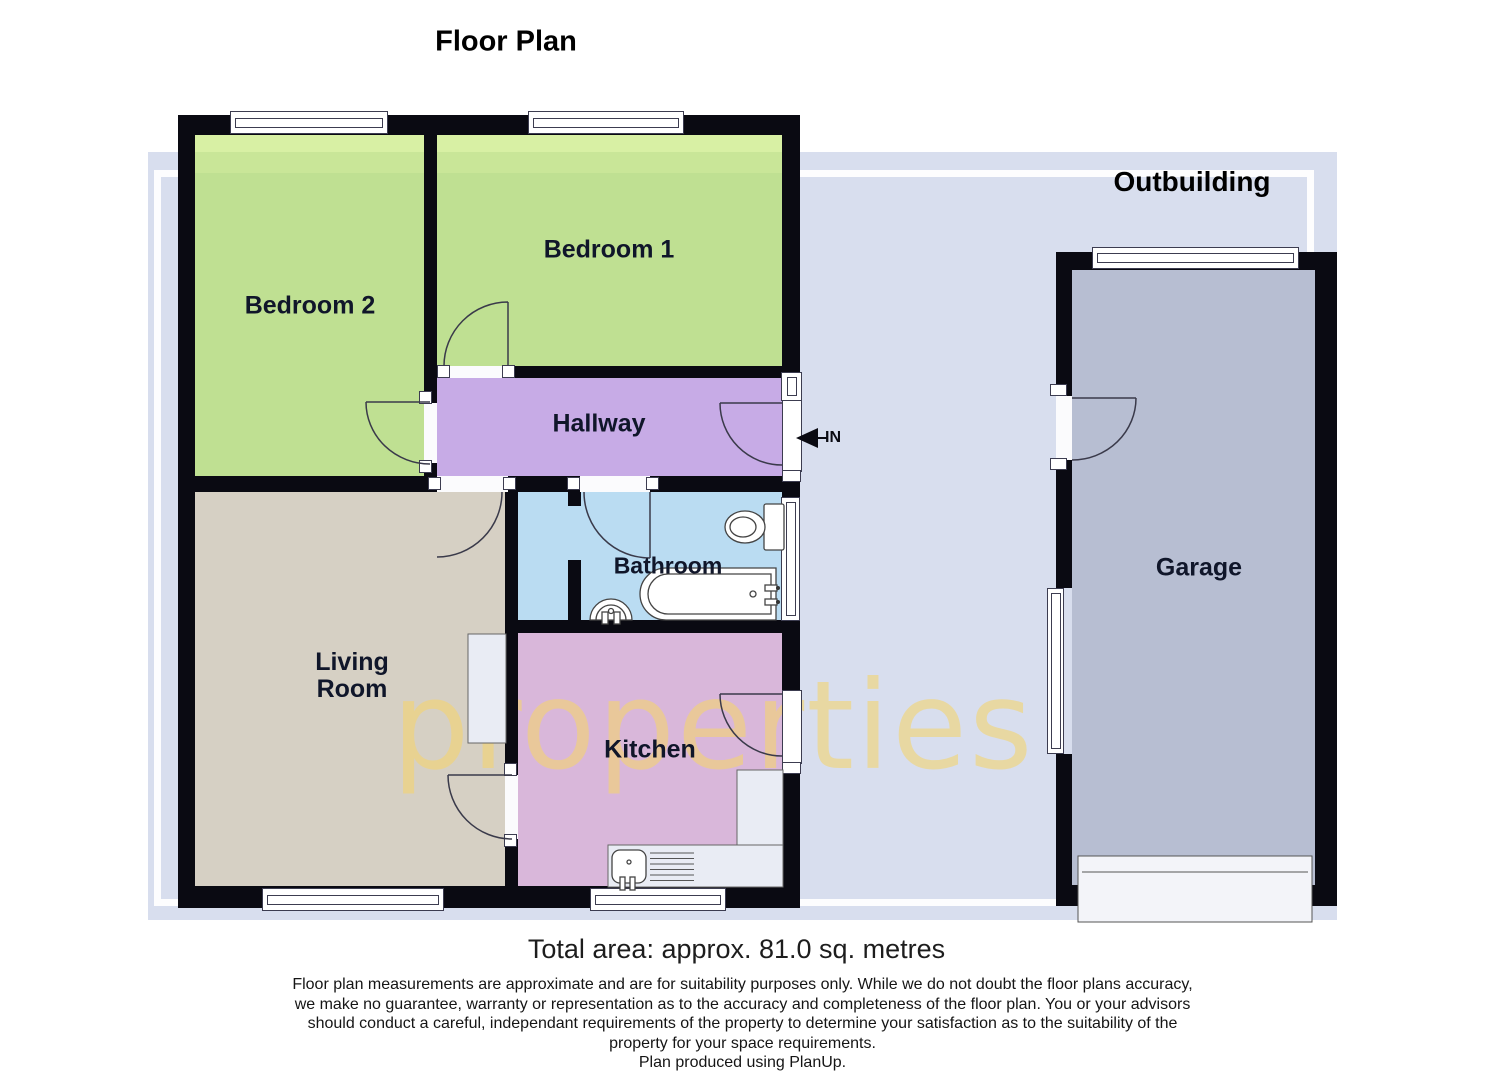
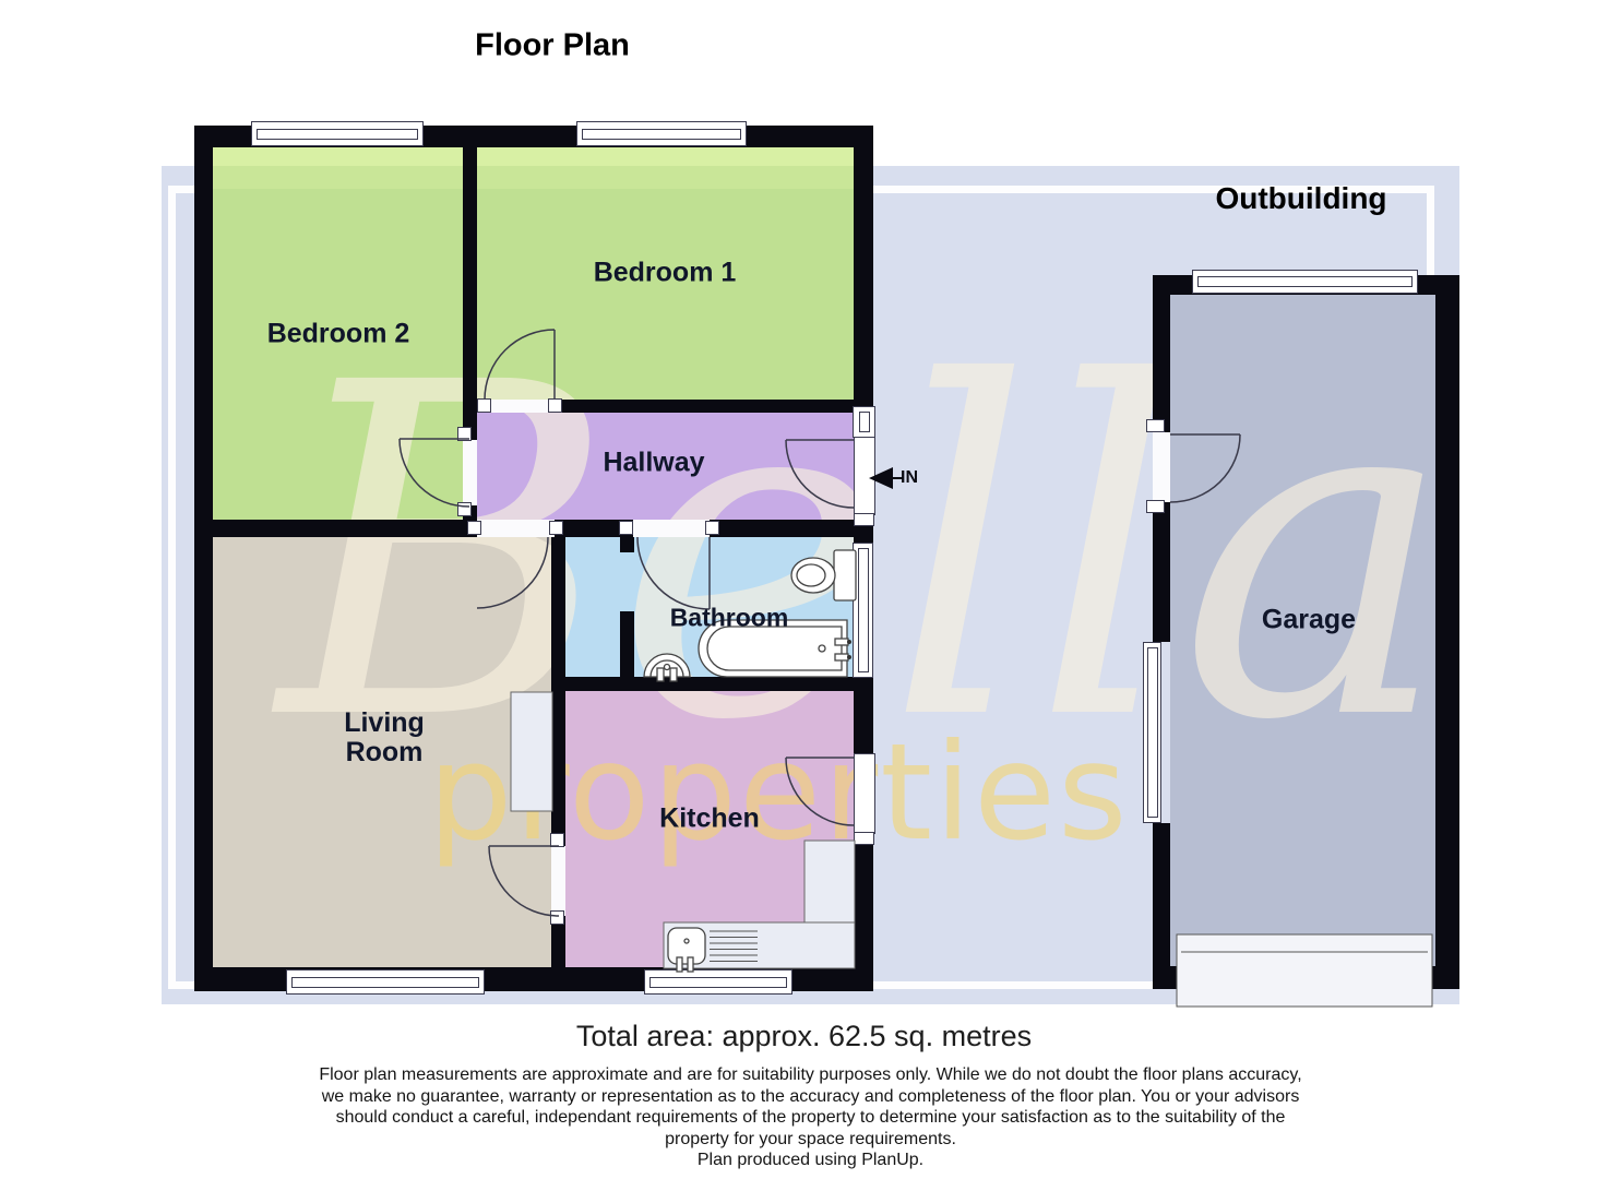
+ Bella
  poperties
  Floor Plan
  Bedroom 2
  Bedroom 1
  Hallway
  Bathroom
  Living
  Room
  Kitchen
  Garage
  Outbuilding
  IN
- Total area: approx. 81.0 sq. metres
+ Total area: approx. 62.5 sq. metres
  Floor plan measurements are approximate and are for suitability purposes only. While we do not doubt the floor plans accuracy,
  we make no guarantee, warranty or representation as to the accuracy and completeness of the floor plan. You or your advisors
  should conduct a careful, independant requirements of the property to determine your satisfaction as to the suitability of the
  property for your space requirements.
  Plan produced using PlanUp.
